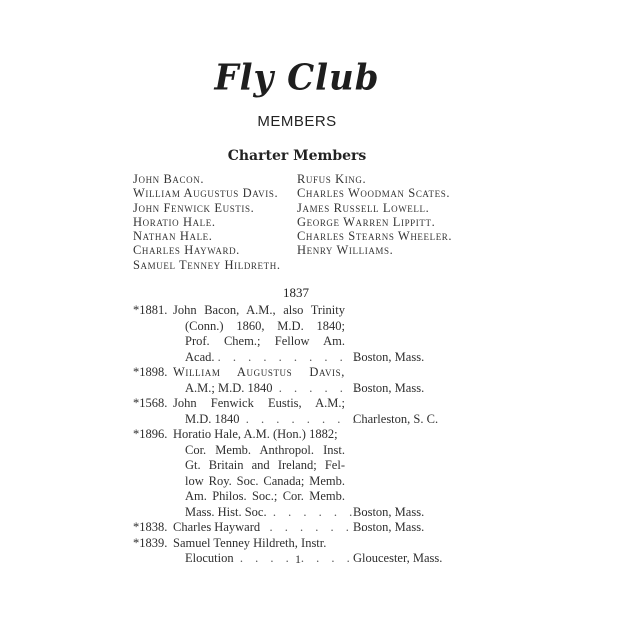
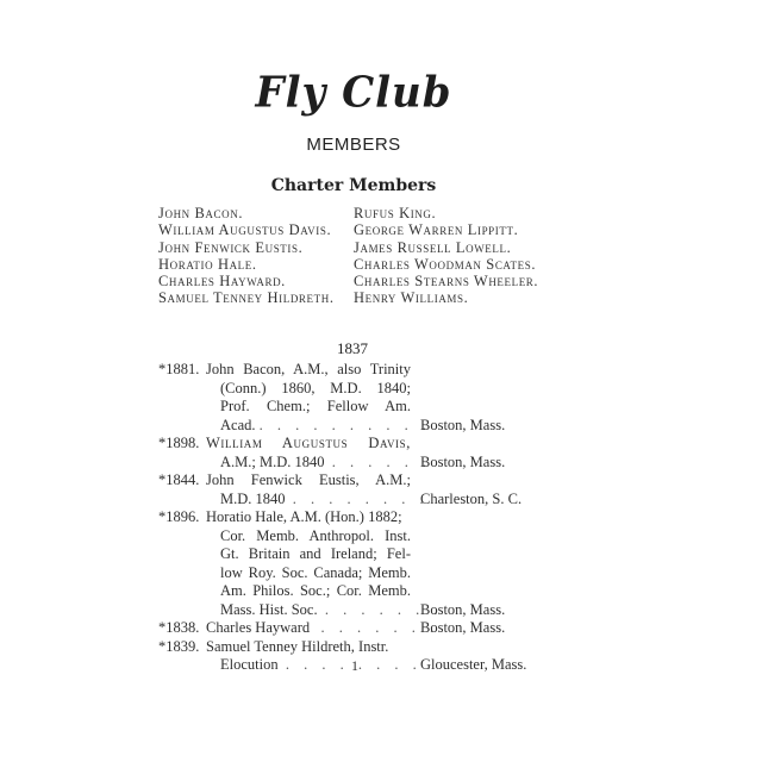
  Fly Club
  MEMBERS
  Charter Members
  John Bacon.
  William Augustus Davis.
  John Fenwick Eustis.
  Horatio Hale.
- Nathan Hale.
  Charles Hayward.
  Samuel Tenney Hildreth.
  Rufus King.
- Charles Woodman Scates.
+ George Warren Lippitt.
  James Russell Lowell.
- George Warren Lippitt.
+ Charles Woodman Scates.
  Charles Stearns Wheeler.
  Henry Williams.
  1837
  *1881.
  John Bacon, A.M., also Trinity
  (Conn.) 1860, M.D. 1840;
  Prof. Chem.; Fellow Am.
  Acad. . . . . . . . . . .
  Boston, Mass.
  *1898.
  William Augustus Davis,
  A.M.; M.D. 1840 . . . . . .
  Boston, Mass.
- *1568.
+ *1844.
  John Fenwick Eustis, A.M.;
  M.D. 1840 . . . . . . . .
  Charleston, S. C.
  *1896.
  Horatio Hale, A.M. (Hon.) 1882;
  Cor. Memb. Anthropol. Inst.
  Gt. Britain and Ireland; Fel-
  low Roy. Soc. Canada; Memb.
  Am. Philos. Soc.; Cor. Memb.
  Mass. Hist. Soc. . . . . . . .
  Boston, Mass.
  *1838.
  Charles Hayward . . . . . . .
  Boston, Mass.
  *1839.
  Samuel Tenney Hildreth, Instr.
  Elocution . . . . . . . .
  Gloucester, Mass.
  1
